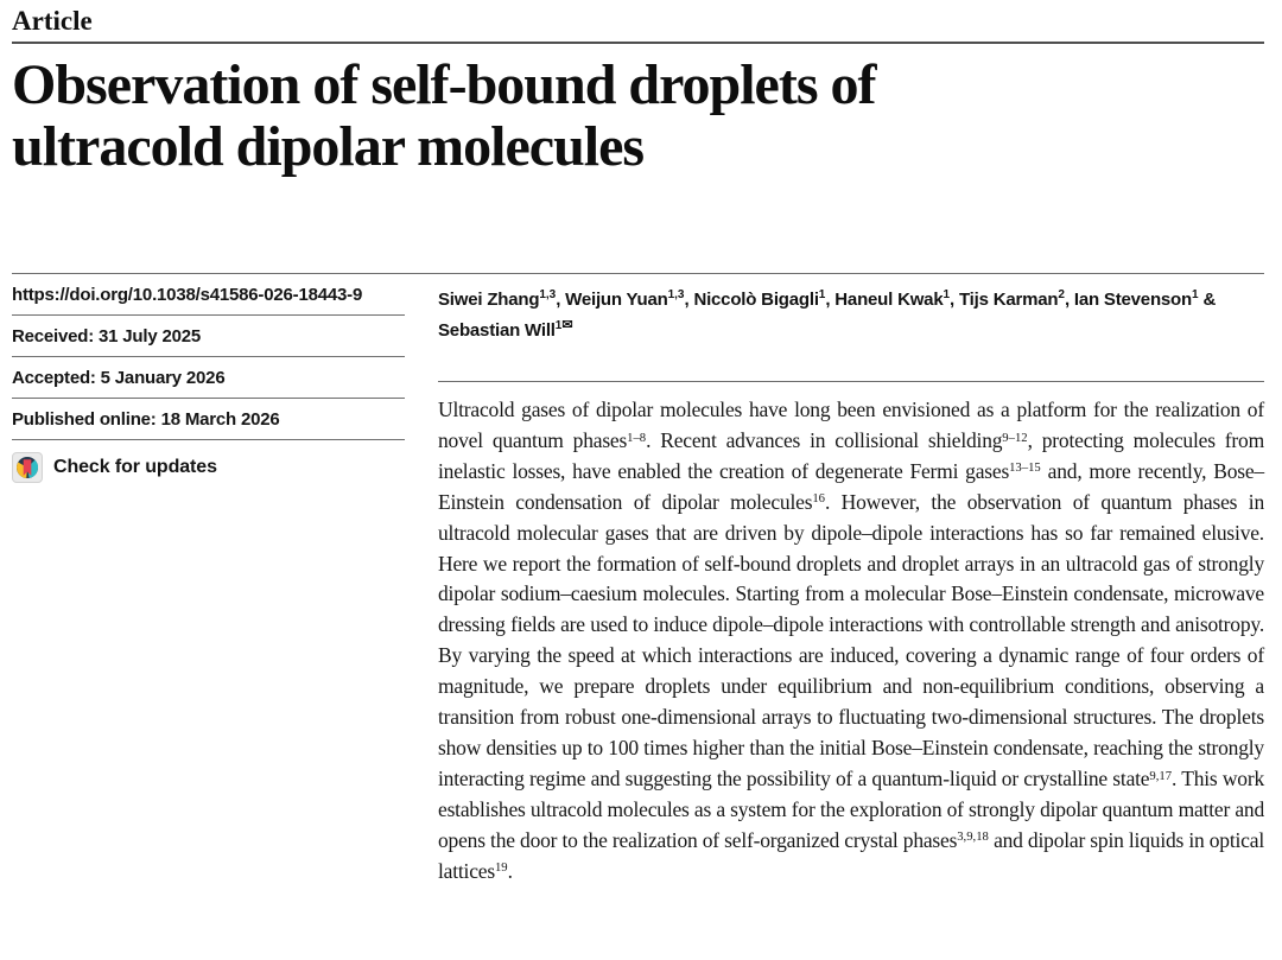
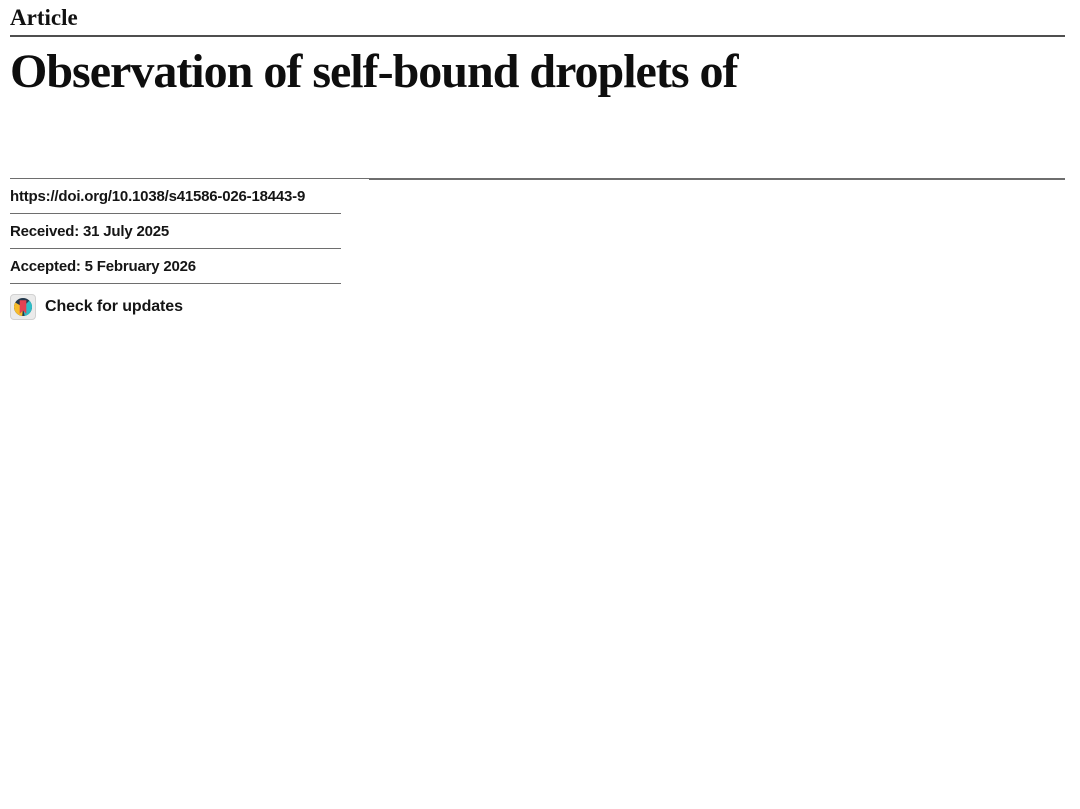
  Article
  Observation of self-bound droplets of
- ultracold dipolar molecules
  https://doi.org/10.1038/s41586-026-18443-9
  Received: 31 July 2025
- Accepted: 5 January 2026
+ Accepted: 5 February 2026
- Published online: 18 March 2026
  Check for updates
- Siwei Zhang1,3, Weijun Yuan1,3, Niccolò Bigagli1, Haneul Kwak1, Tijs Karman2, Ian Stevenson1 & Sebastian Will1✉
- Ultracold gases of dipolar molecules have long been envisioned as a platform for the realization of novel quantum phases1–8. Recent advances in collisional shielding9–12, protecting molecules from inelastic losses, have enabled the creation of degenerate Fermi gases13–15 and, more recently, Bose–Einstein condensation of dipolar molecules16. However, the observation of quantum phases in ultracold molecular gases that are driven by dipole–dipole interactions has so far remained elusive. Here we report the formation of self-bound droplets and droplet arrays in an ultracold gas of strongly dipolar sodium–caesium molecules. Starting from a molecular Bose–Einstein condensate, microwave dressing fields are used to induce dipole–dipole interactions with controllable strength and anisotropy. By varying the speed at which interactions are induced, covering a dynamic range of four orders of magnitude, we prepare droplets under equilibrium and non-equilibrium conditions, observing a transition from robust one-dimensional arrays to fluctuating two-dimensional structures. The droplets show densities up to 100 times higher than the initial Bose–Einstein condensate, reaching the strongly interacting regime and suggesting the possibility of a quantum-liquid or crystalline state9,17. This work establishes ultracold molecules as a system for the exploration of strongly dipolar quantum matter and opens the door to the realization of self-organized crystal phases3,9,18 and dipolar spin liquids in optical lattices19.
